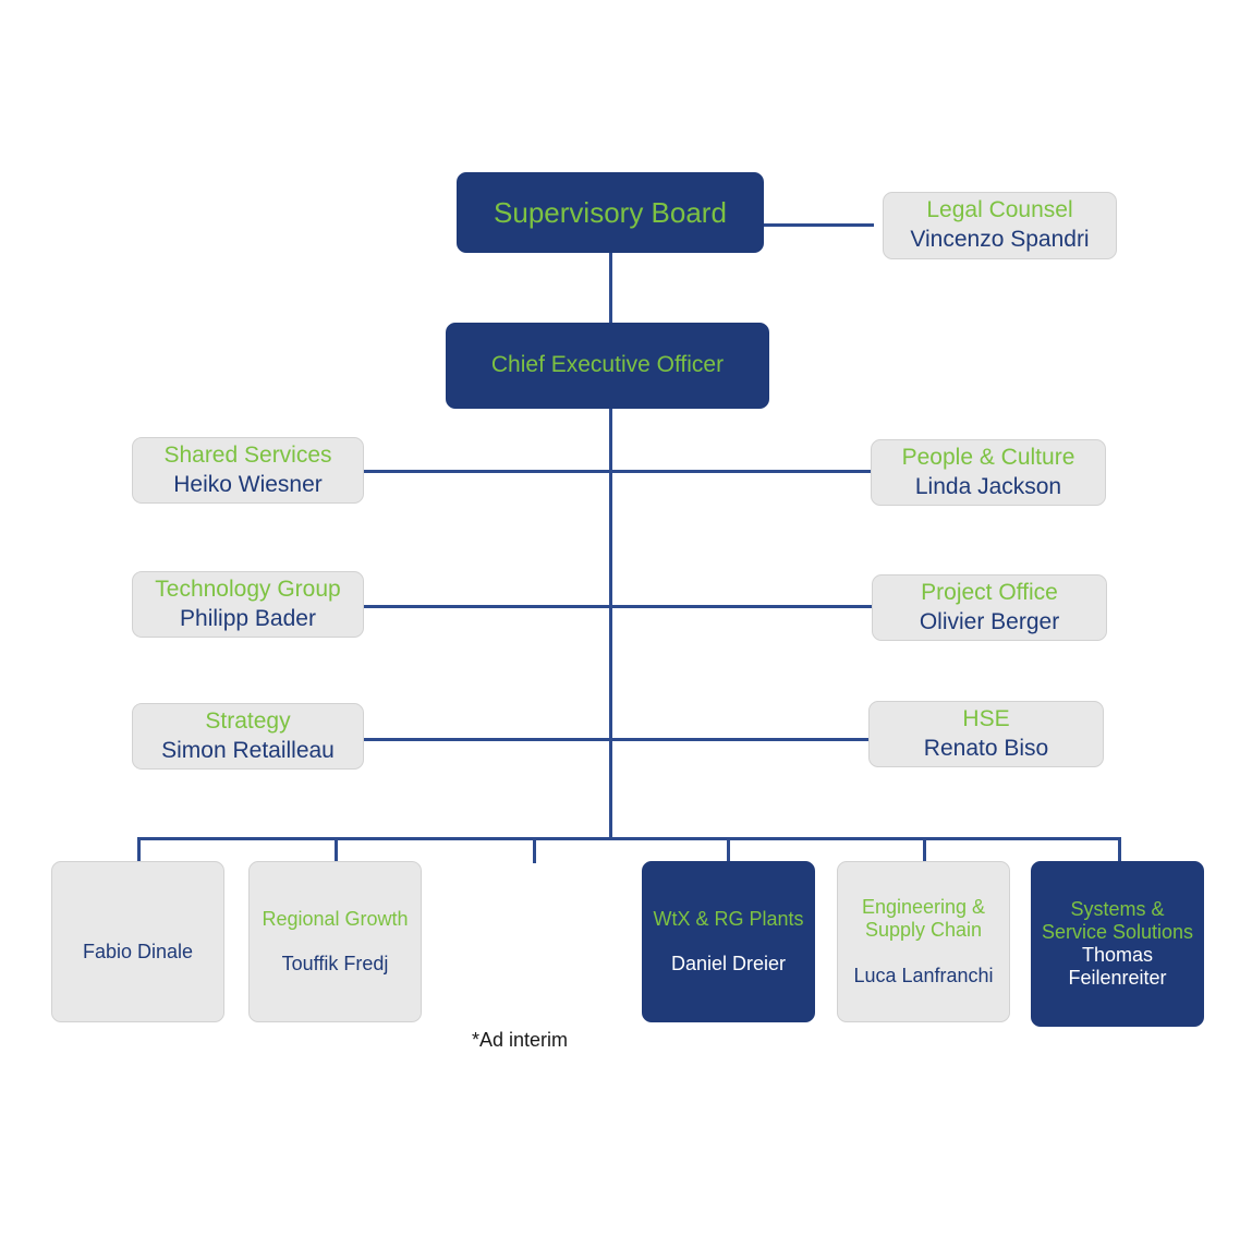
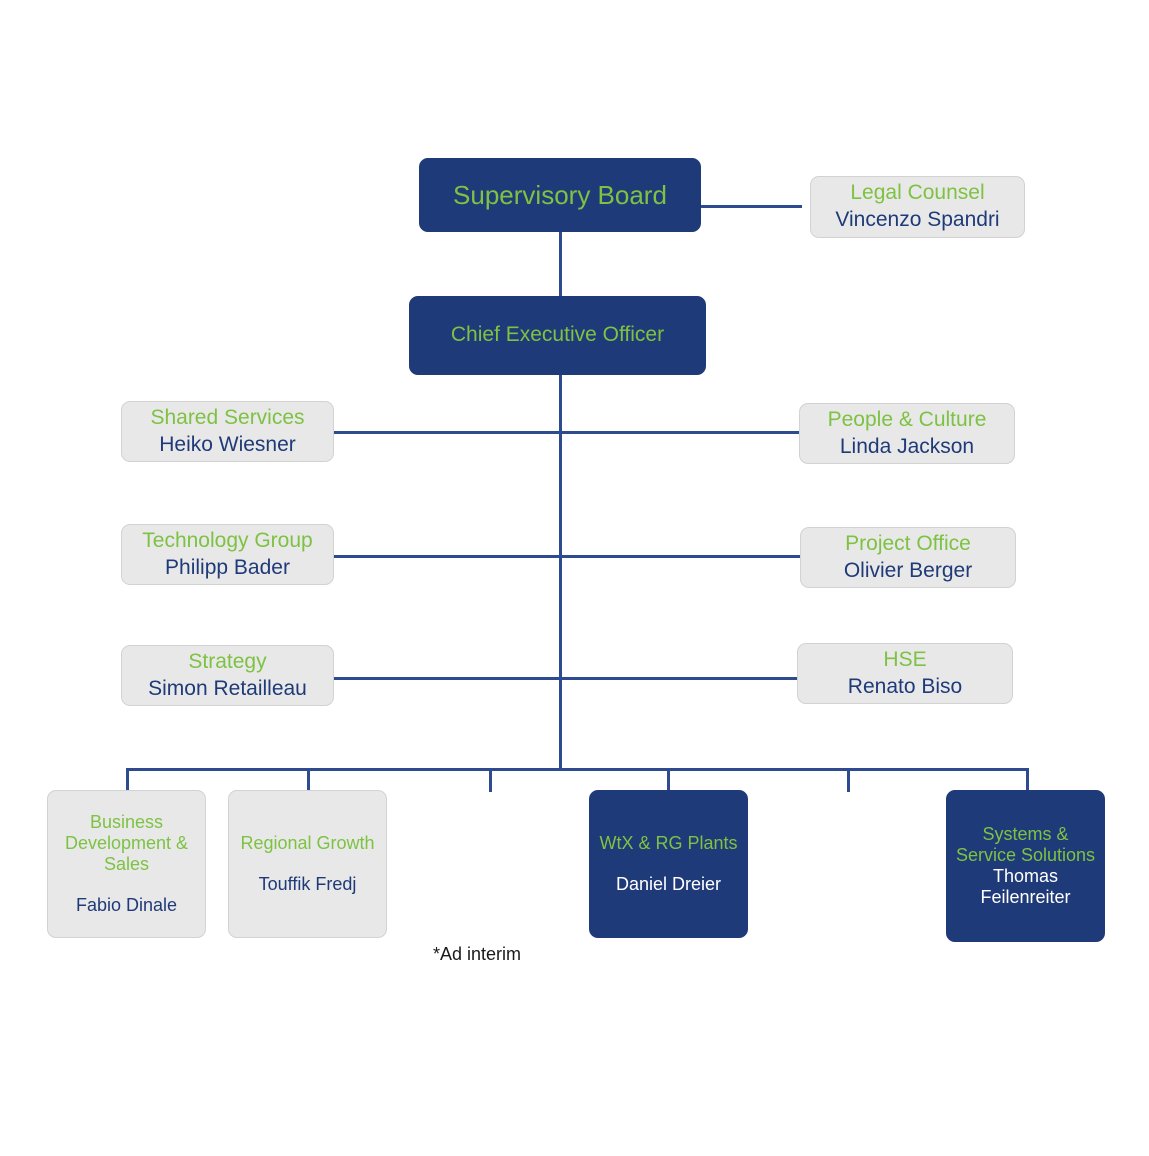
  Supervisory Board
  Legal Counsel
  Vincenzo Spandri
  Chief Executive Officer
  Shared Services
  Heiko Wiesner
  People & Culture
  Linda Jackson
  Technology Group
  Philipp Bader
  Project Office
  Olivier Berger
  Strategy
  Simon Retailleau
  HSE
  Renato Biso
+ Business Development & Sales
  Fabio Dinale
  Regional Growth
  Touffik Fredj
  WtX & RG Plants
  Daniel Dreier
- Engineering & Supply Chain
- Luca Lanfranchi
  Systems & Service Solutions
  Thomas Feilenreiter
  *Ad interim
